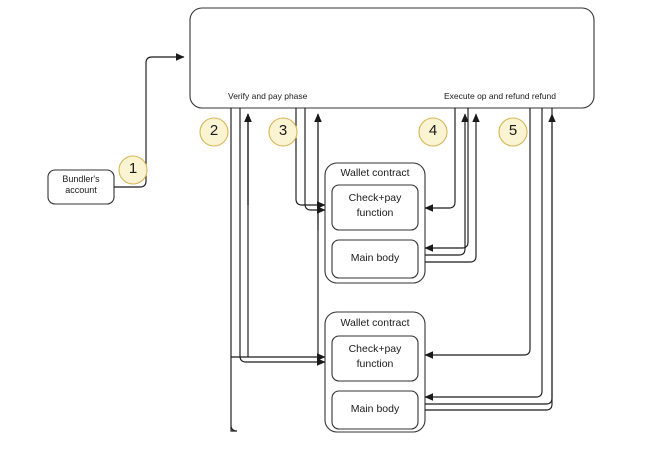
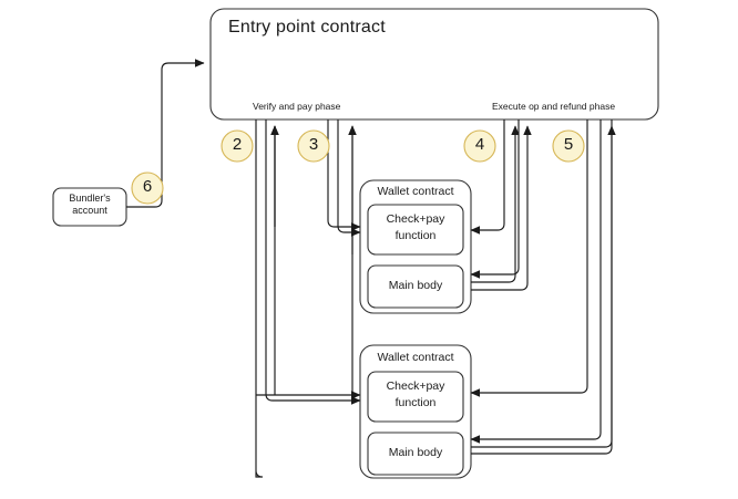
+ Entry point contract
  Verify and pay phase
- Execute op and refund refund
+ Execute op and refund phase
  Bundler's
  account
  Wallet contract
  Check+pay
  function
  Main body
  Wallet contract
  Check+pay
  function
  Main body
- 1
+ 6
  2
  3
  4
  5
